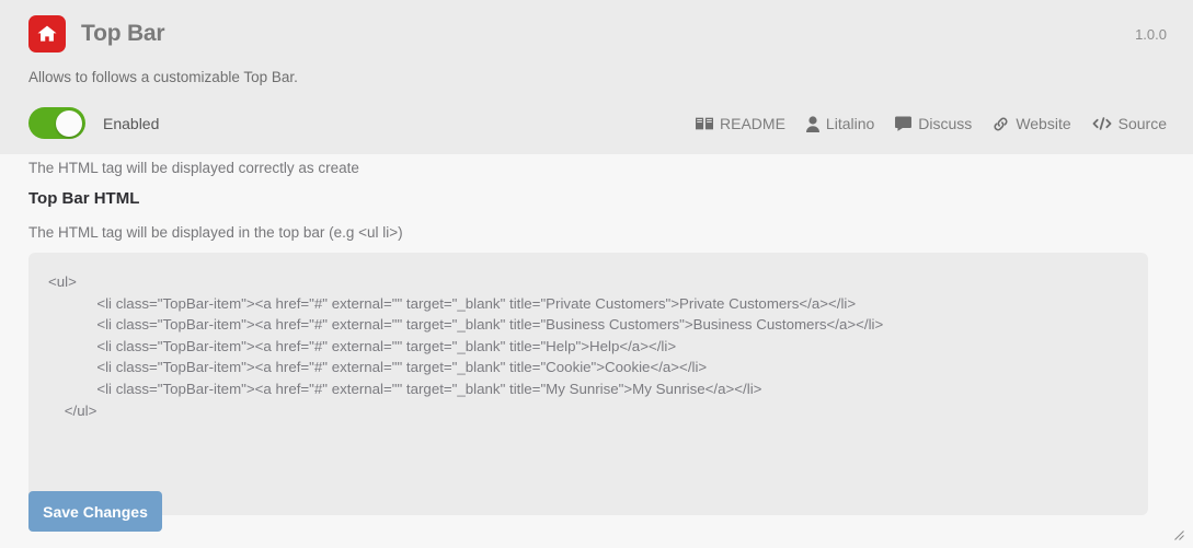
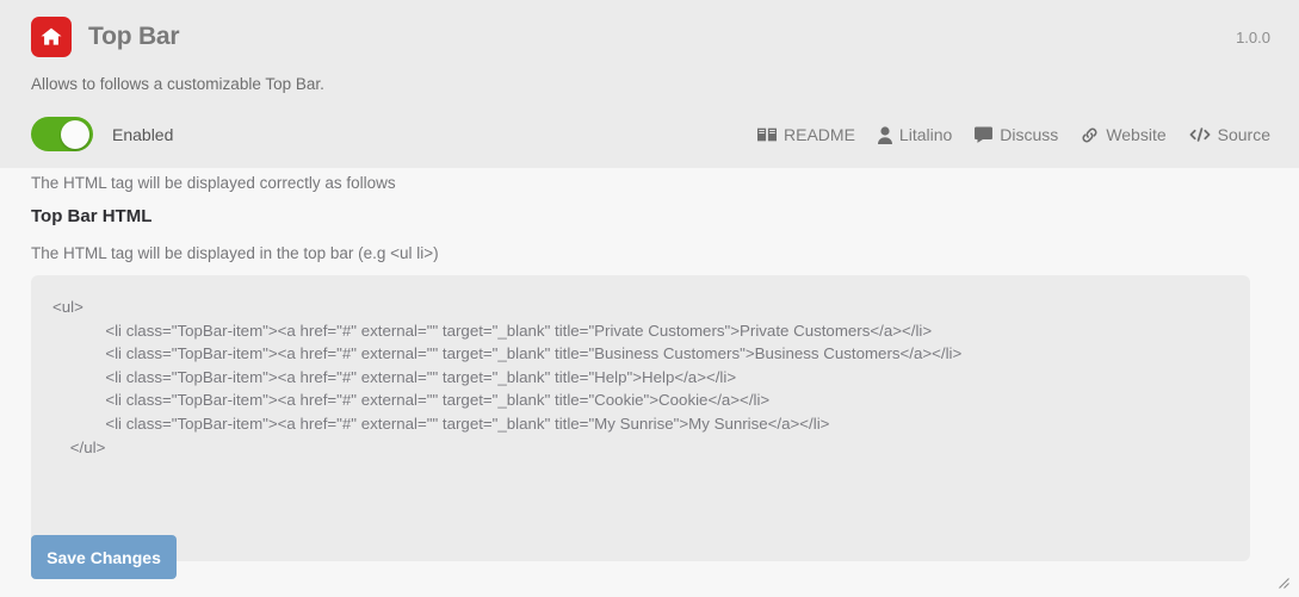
  Top Bar
  1.0.0
  Allows to follows a customizable Top Bar.
  Enabled
  README
  Litalino
  Discuss
  Website
  Source
- The HTML tag will be displayed correctly as create
+ The HTML tag will be displayed correctly as follows
  Top Bar HTML
  The HTML tag will be displayed in the top bar (e.g <ul li>)
  <ul>
  <li class="TopBar-item"><a href="#" external="" target="_blank" title="Private Customers">Private Customers</a></li>
  <li class="TopBar-item"><a href="#" external="" target="_blank" title="Business Customers">Business Customers</a></li>
  <li class="TopBar-item"><a href="#" external="" target="_blank" title="Help">Help</a></li>
  <li class="TopBar-item"><a href="#" external="" target="_blank" title="Cookie">Cookie</a></li>
  <li class="TopBar-item"><a href="#" external="" target="_blank" title="My Sunrise">My Sunrise</a></li>
  </ul>
  Save Changes
